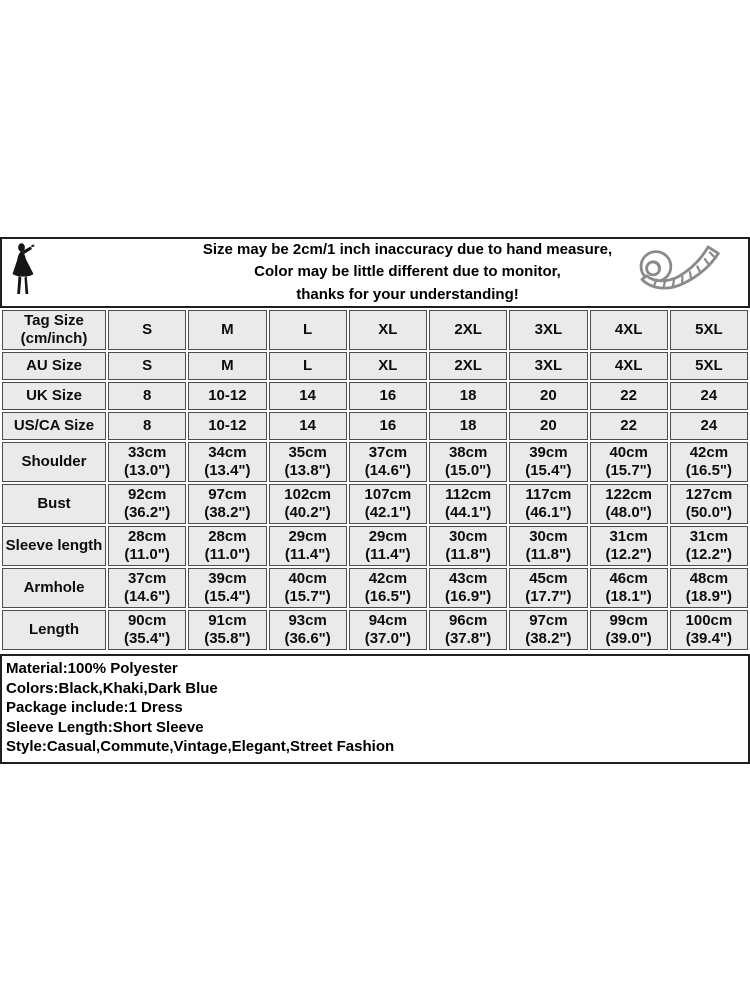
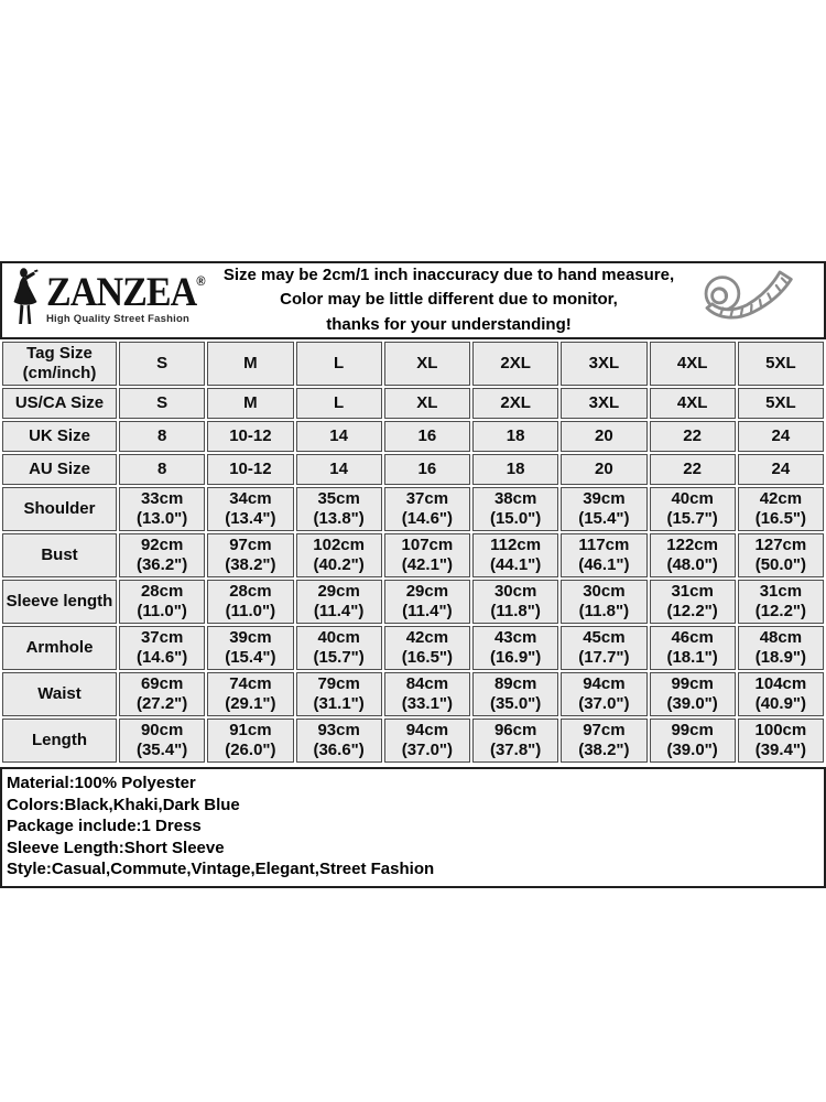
+ ZANZEA®
+ High Quality Street Fashion
  Size may be 2cm/1 inch inaccuracy due to hand measure,
  Color may be little different due to monitor,
  thanks for your understanding!
  Tag Size (cm/inch)	S	M	L	XL	2XL	3XL	4XL	5XL
- AU Size	S	M	L	XL	2XL	3XL	4XL	5XL
+ US/CA Size	S	M	L	XL	2XL	3XL	4XL	5XL
  UK Size	8	10-12	14	16	18	20	22	24
- US/CA Size	8	10-12	14	16	18	20	22	24
+ AU Size	8	10-12	14	16	18	20	22	24
  Shoulder	33cm (13.0")	34cm (13.4")	35cm (13.8")	37cm (14.6")	38cm (15.0")	39cm (15.4")	40cm (15.7")	42cm (16.5")
  Bust	92cm (36.2")	97cm (38.2")	102cm (40.2")	107cm (42.1")	112cm (44.1")	117cm (46.1")	122cm (48.0")	127cm (50.0")
  Sleeve length	28cm (11.0")	28cm (11.0")	29cm (11.4")	29cm (11.4")	30cm (11.8")	30cm (11.8")	31cm (12.2")	31cm (12.2")
  Armhole	37cm (14.6")	39cm (15.4")	40cm (15.7")	42cm (16.5")	43cm (16.9")	45cm (17.7")	46cm (18.1")	48cm (18.9")
+ Waist	69cm (27.2")	74cm (29.1")	79cm (31.1")	84cm (33.1")	89cm (35.0")	94cm (37.0")	99cm (39.0")	104cm (40.9")
- Length	90cm (35.4")	91cm (35.8")	93cm (36.6")	94cm (37.0")	96cm (37.8")	97cm (38.2")	99cm (39.0")	100cm (39.4")
+ Length	90cm (35.4")	91cm (26.0")	93cm (36.6")	94cm (37.0")	96cm (37.8")	97cm (38.2")	99cm (39.0")	100cm (39.4")
  Material:100% Polyester
  Colors:Black,Khaki,Dark Blue
  Package include:1 Dress
  Sleeve Length:Short Sleeve
  Style:Casual,Commute,Vintage,Elegant,Street Fashion
